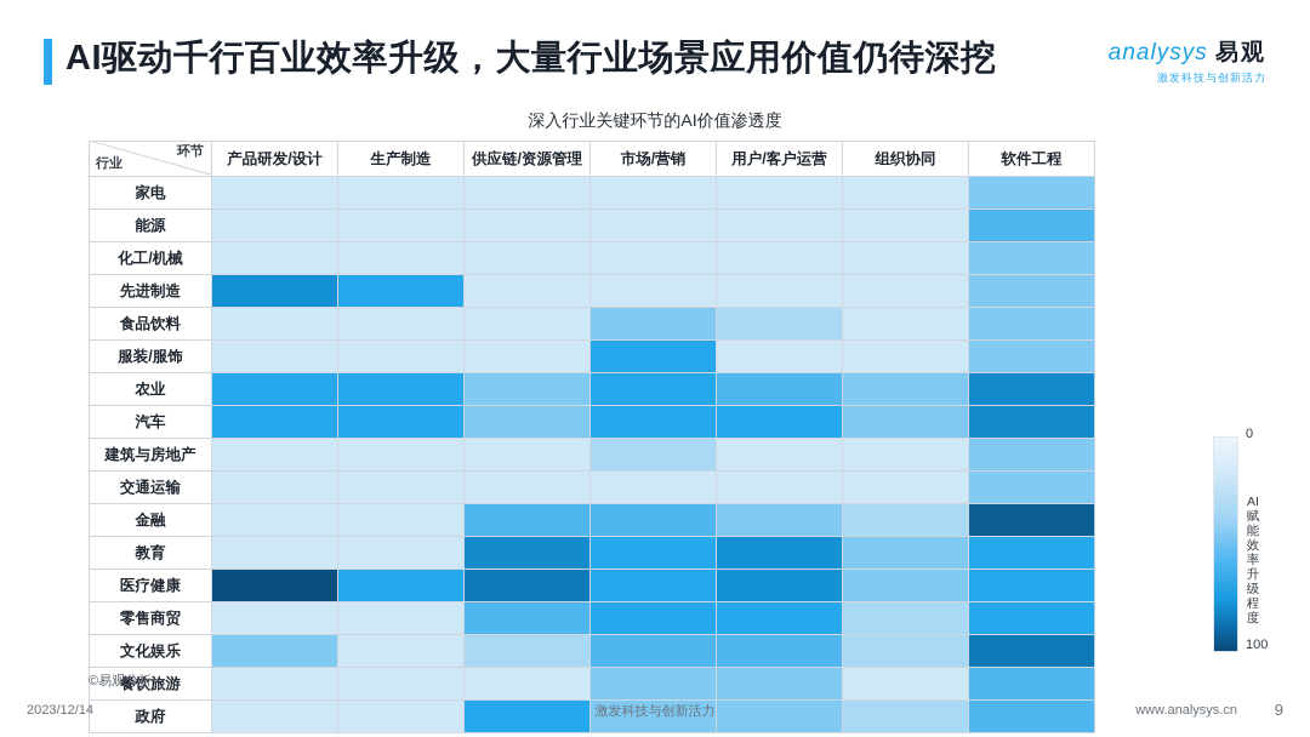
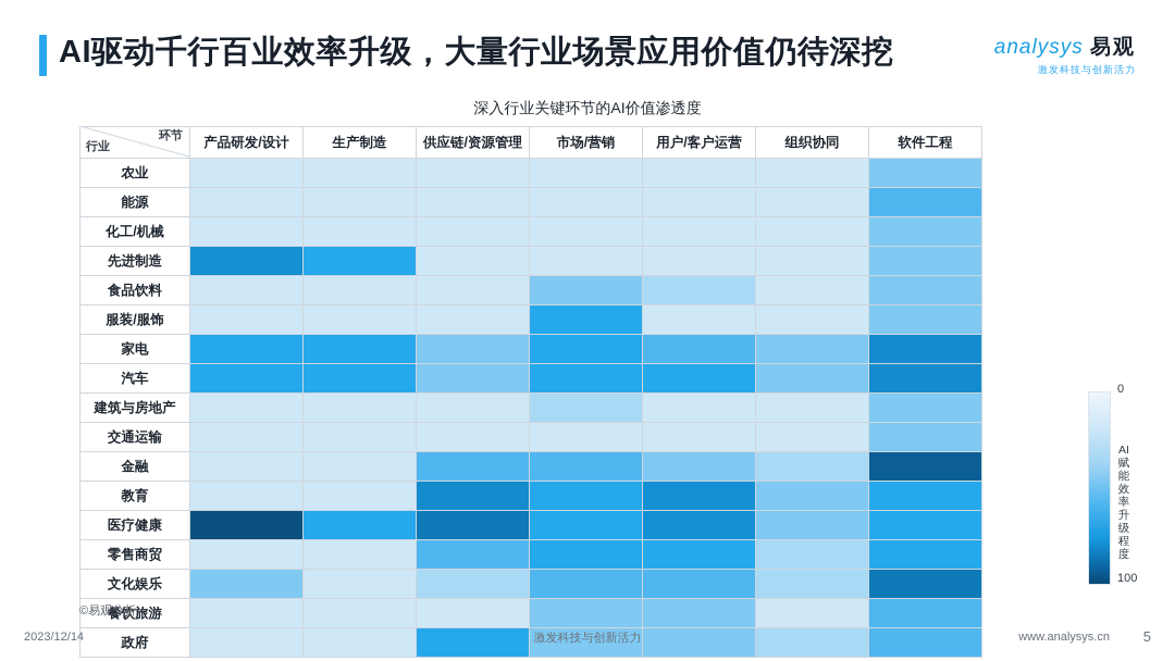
  AI驱动千行百业效率升级，大量行业场景应用价值仍待深挖
  analysys 易观
  激发科技与创新活力
  深入行业关键环节的AI价值渗透度
  行业 环节	产品研发/设计	生产制造	供应链/资源管理	市场/营销	用户/客户运营	组织协同	软件工程
- 家电
+ 农业
  能源
  化工/机械
  先进制造
  食品饮料
  服装/服饰
- 农业
+ 家电
  汽车
  建筑与房地产
  交通运输
  金融
  教育
  医疗健康
  零售商贸
  文化娱乐
  餐饮旅游
  政府
  0
  100
  AI赋能效率升级程度
  ©易观分析
  2023/12/14
  激发科技与创新活力
  www.analysys.cn
- 9
+ 5
